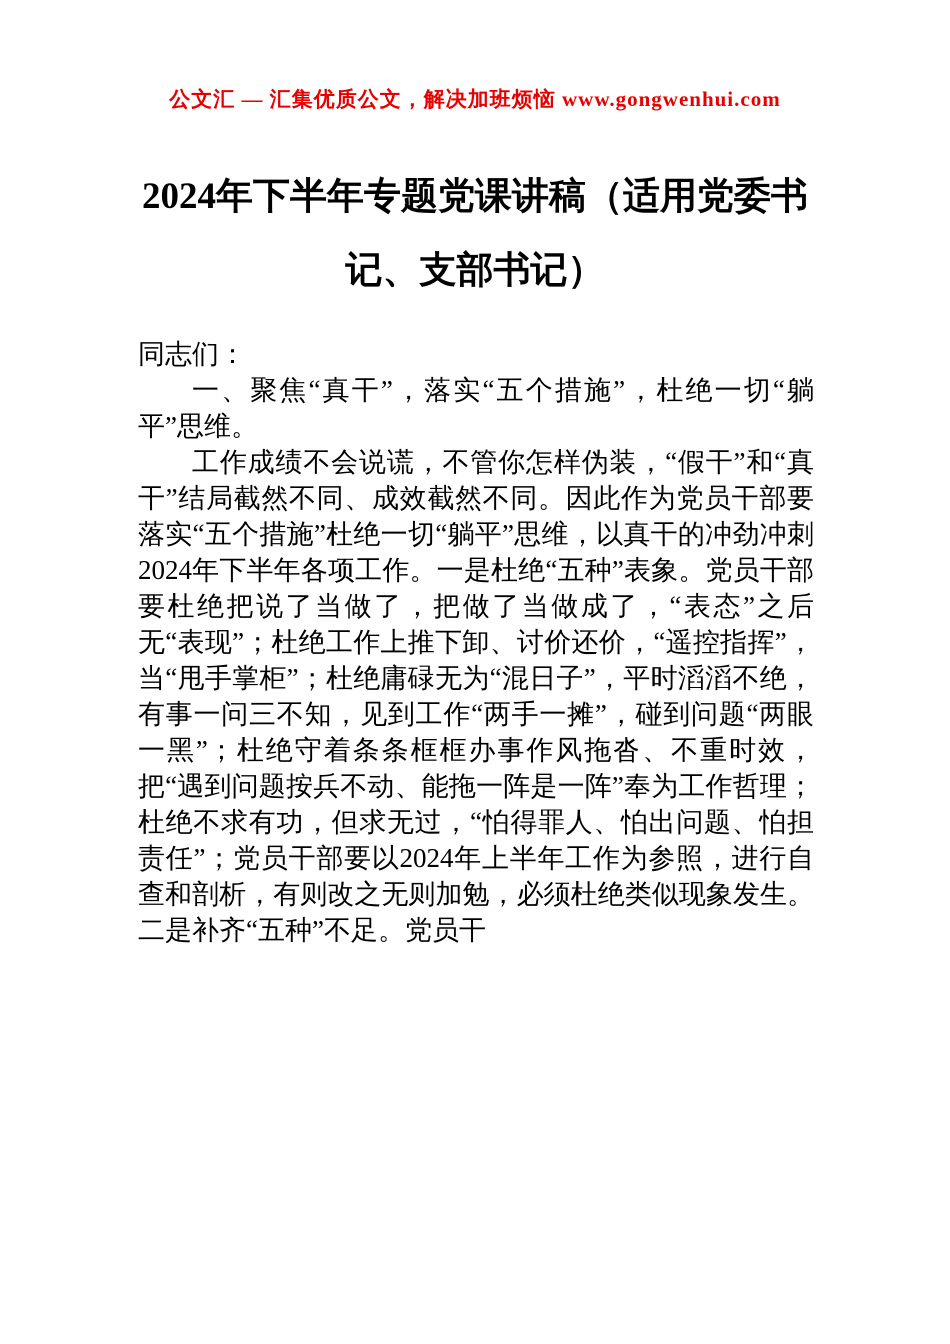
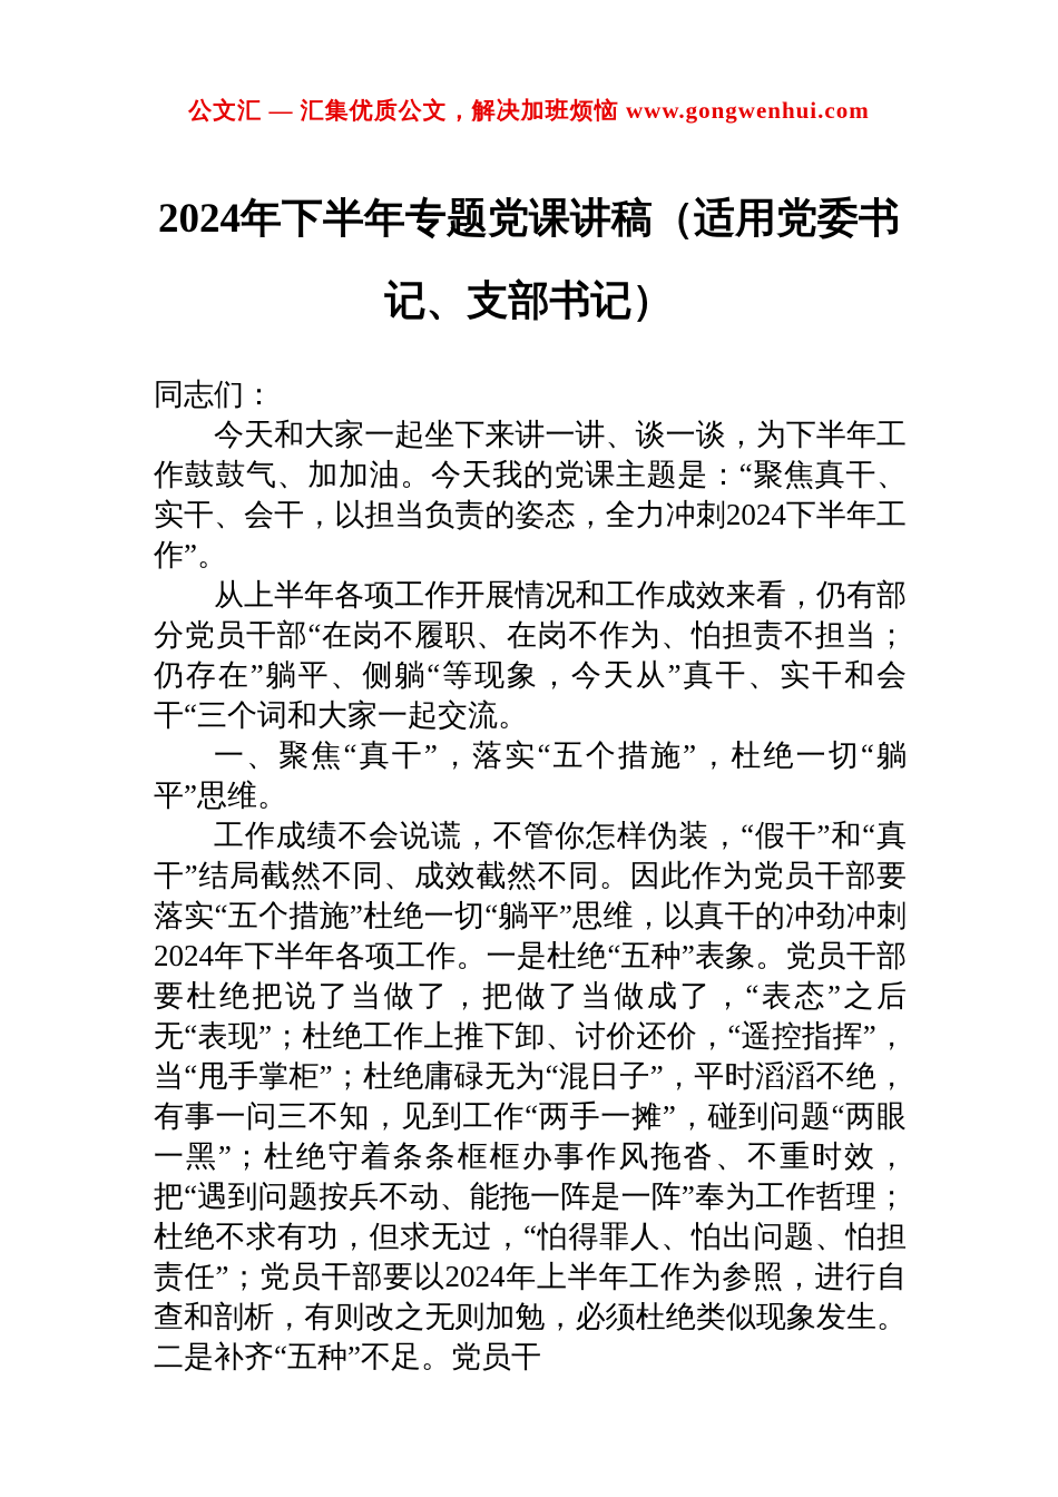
  公文汇 — 汇集优质公文，解决加班烦恼 www.gongwenhui.com
  2024年下半年专题党课讲稿（适用党委书
  记、支部书记）
  同志们：
+ 今天和大家一起坐下来讲一讲、谈一谈，为下半年工作鼓鼓气、加加油。今天我的党课主题是：“聚焦真干、实干、会干，以担当负责的姿态，全力冲刺2024下半年工作”。
+ 从上半年各项工作开展情况和工作成效来看，仍有部分党员干部“在岗不履职、在岗不作为、怕担责不担当；仍存在”躺平、侧躺“等现象，今天从”真干、实干和会干“三个词和大家一起交流。
  一、聚焦“真干”，落实“五个措施”，杜绝一切“躺平”思维。
  工作成绩不会说谎，不管你怎样伪装，“假干”和“真干”结局截然不同、成效截然不同。因此作为党员干部要落实“五个措施”杜绝一切“躺平”思维，以真干的冲劲冲刺2024年下半年各项工作。一是杜绝“五种”表象。党员干部要杜绝把说了当做了，把做了当做成了，“表态”之后无“表现”；杜绝工作上推下卸、讨价还价，“遥控指挥”，当“甩手掌柜”；杜绝庸碌无为“混日子”，平时滔滔不绝，有事一问三不知，见到工作“两手一摊”，碰到问题“两眼一黑”；杜绝守着条条框框办事作风拖沓、不重时效，把“遇到问题按兵不动、能拖一阵是一阵”奉为工作哲理；杜绝不求有功，但求无过，“怕得罪人、怕出问题、怕担责任”；党员干部要以2024年上半年工作为参照，进行自查和剖析，有则改之无则加勉，必须杜绝类似现象发生。二是补齐“五种”不足。党员干
